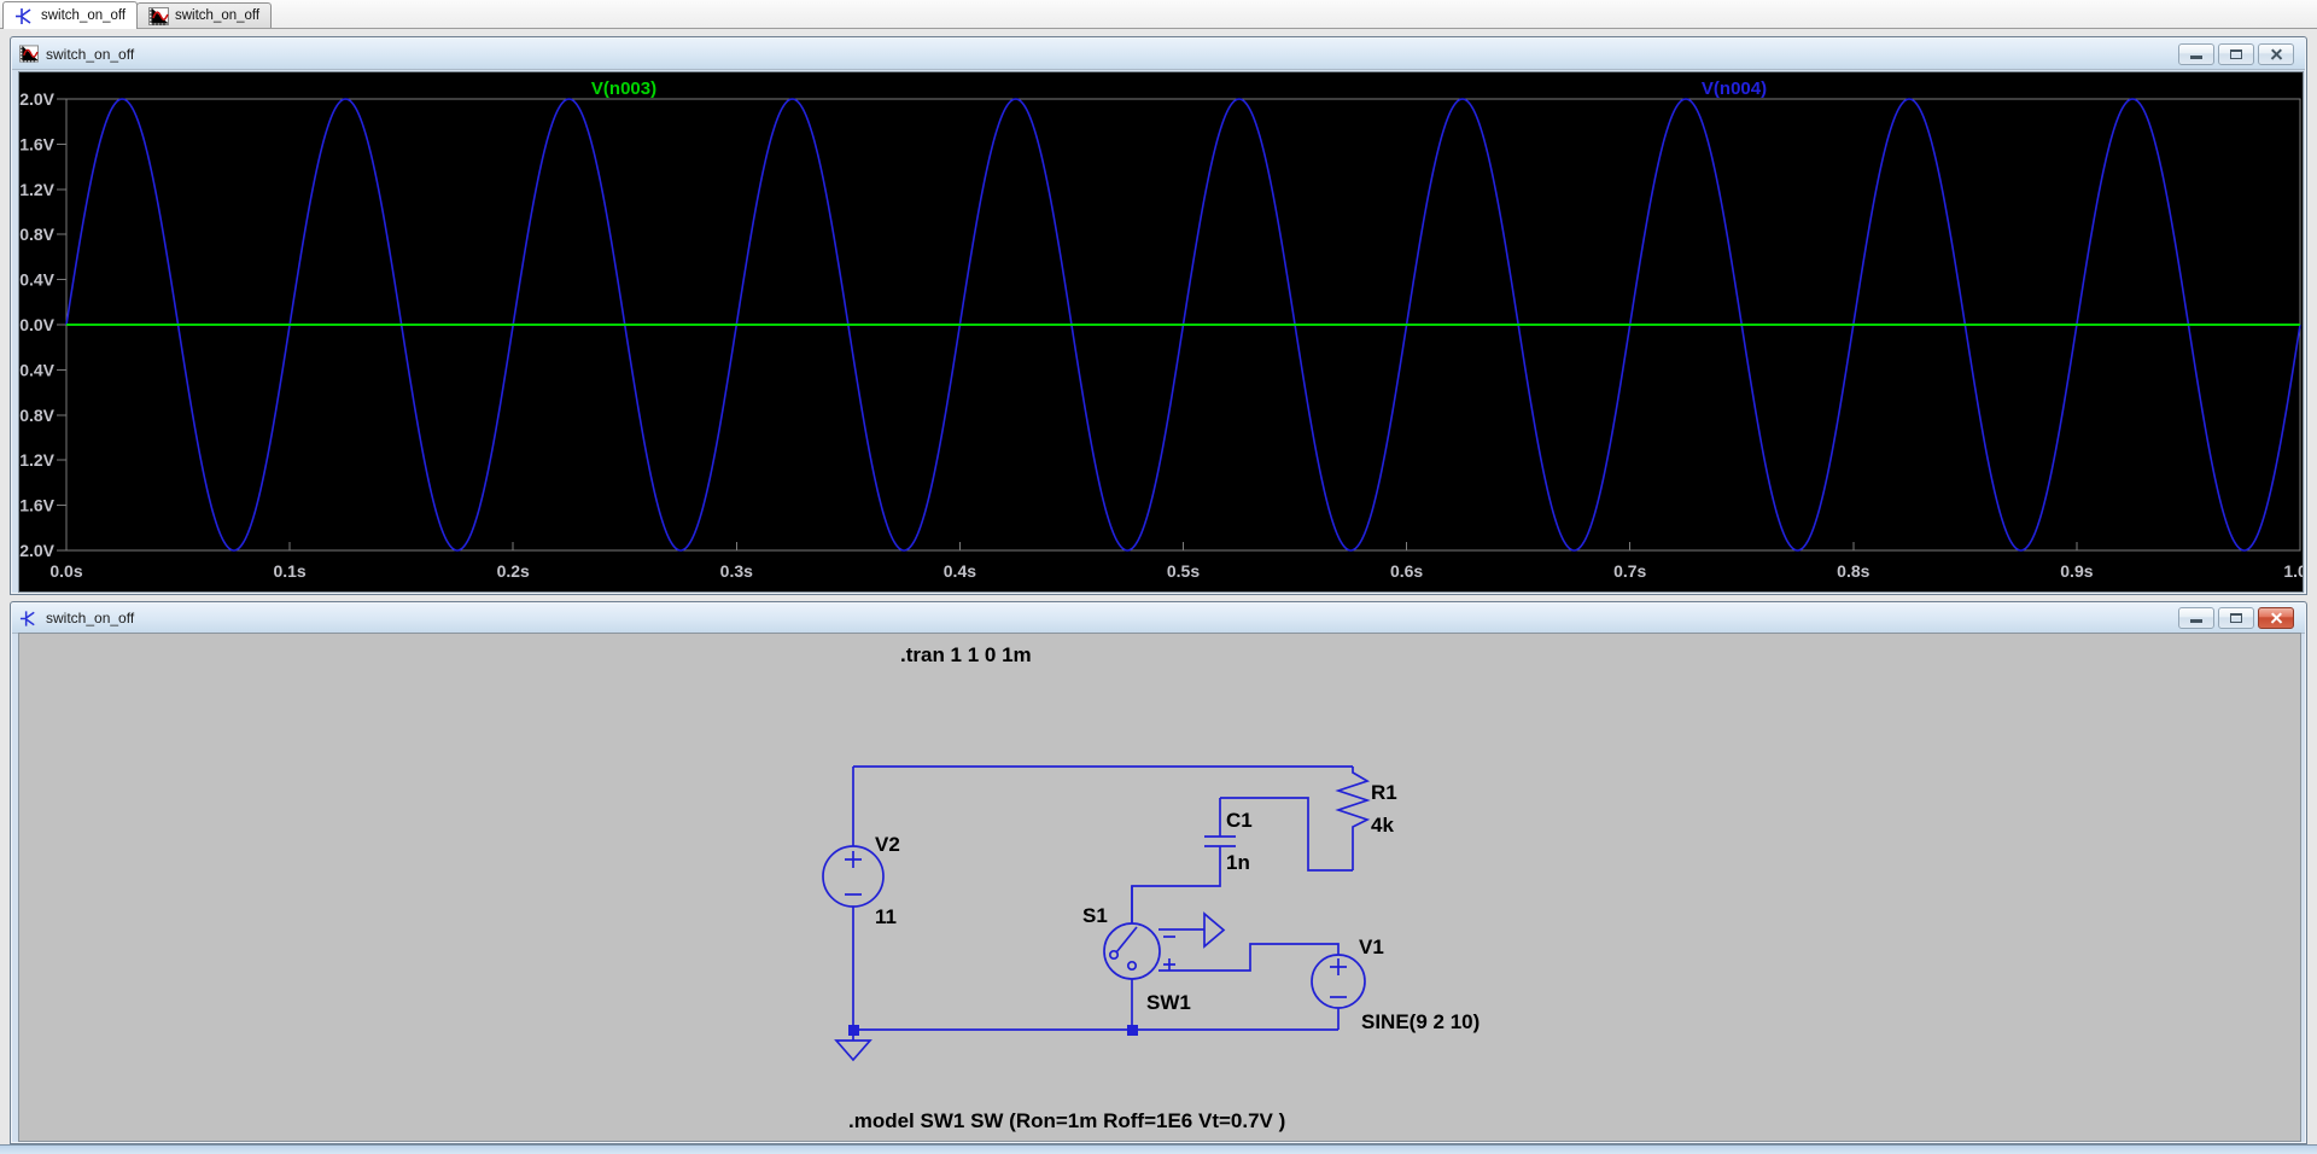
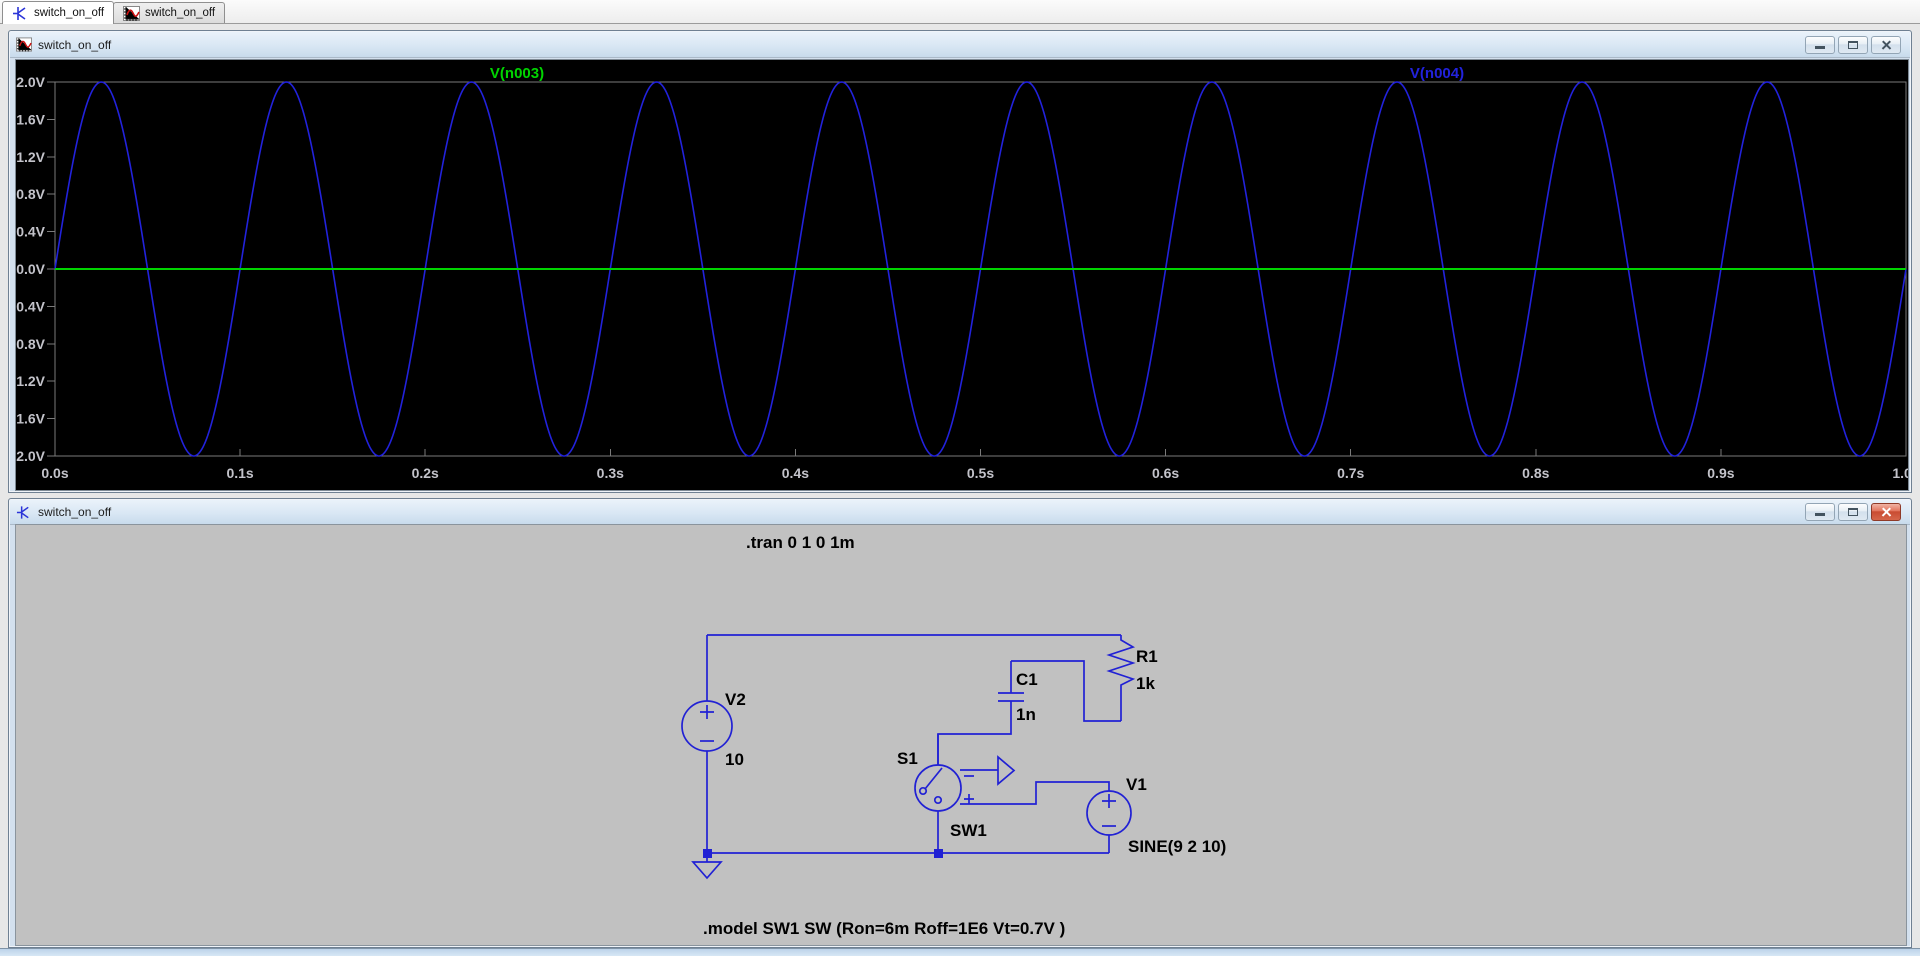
  switch_on_off
  switch_on_off
  switch_on_off
  V(n003)
  V(n004)
  2.0V
  1.6V
  1.2V
  0.8V
  0.4V
  0.0V
  0.4V
  0.8V
  1.2V
  1.6V
  2.0V
  0.0s
  0.1s
  0.2s
  0.3s
  0.4s
  0.5s
  0.6s
  0.7s
  0.8s
  0.9s
  1.0
  switch_on_off
- .tran 1 1 0 1m
+ .tran 0 1 0 1m
- .model SW1 SW (Ron=1m Roff=1E6 Vt=0.7V )
+ .model SW1 SW (Ron=6m Roff=1E6 Vt=0.7V )
  V2
- 11
+ 10
  C1
  1n
  R1
- 4k
+ 1k
  S1
  SW1
  V1
  SINE(9 2 10)
